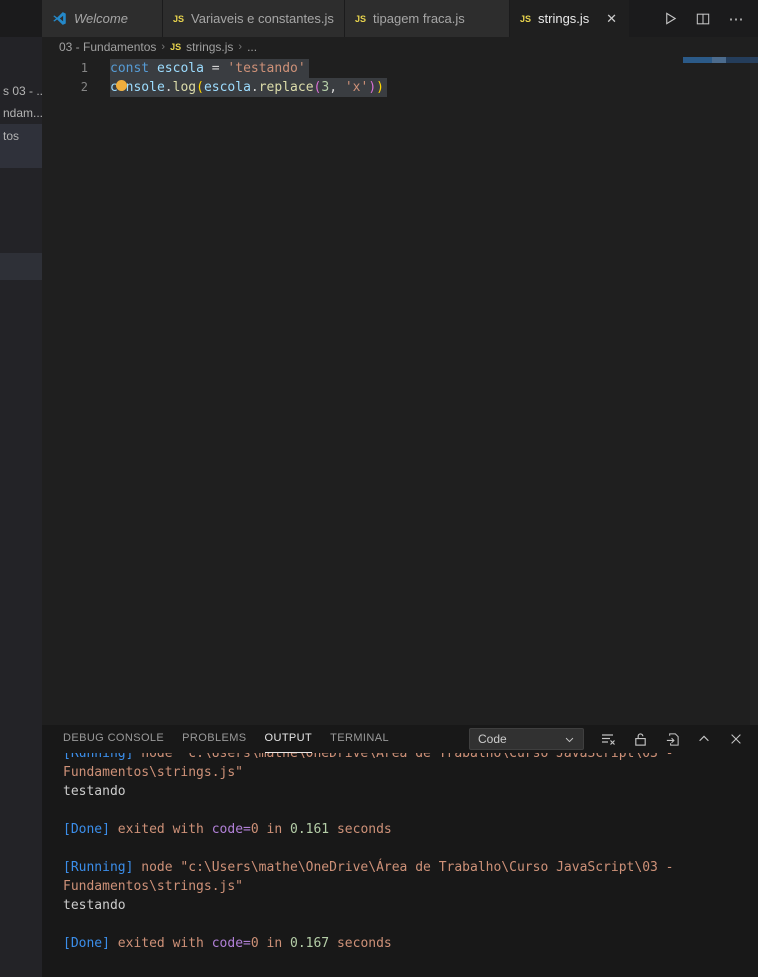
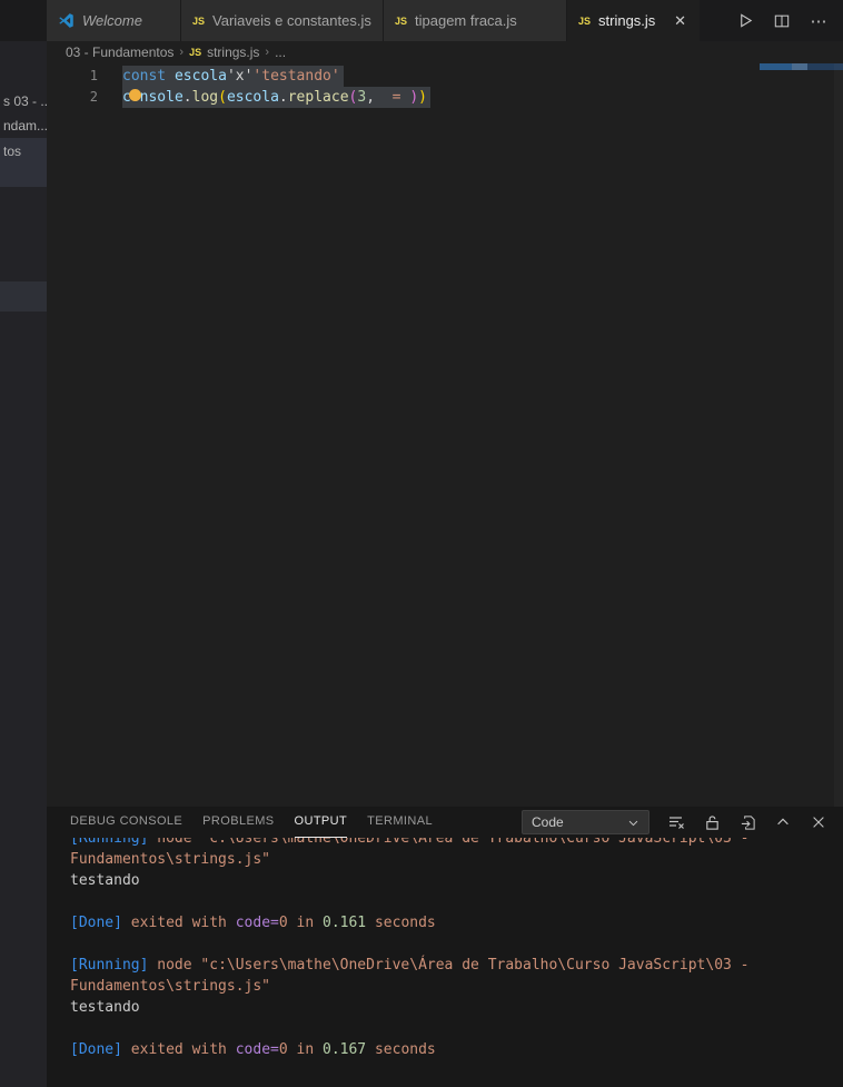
  s 03 - .
  ndam..
  tos
  Welcome
  JS
  Variaveis e constantes.js
  JS
  tipagem fraca.js
  JS
  strings.js
  ✕
  ⋯
  03 - Fundamentos
  ›
  JS
  strings.js
  ›
  ...
  1
- const escola = 'testando'
+ const escola'x''testando'
  2
- cnsole.log(escola.replace(3, 'x'))
+ cnsole.log(escola.replace(3, = ))
  DEBUG CONSOLE
  PROBLEMS
  OUTPUT
  TERMINAL
  Code
  [Running] node "c:\Users\mathe\OneDrive\Área de Trabalho\Curso JavaScript\03 -
  Fundamentos\strings.js"
  testando
  [Done] exited with code=0 in 0.161 seconds
  [Running] node "c:\Users\mathe\OneDrive\Área de Trabalho\Curso JavaScript\03 -
  Fundamentos\strings.js"
  testando
  [Done] exited with code=0 in 0.167 seconds
